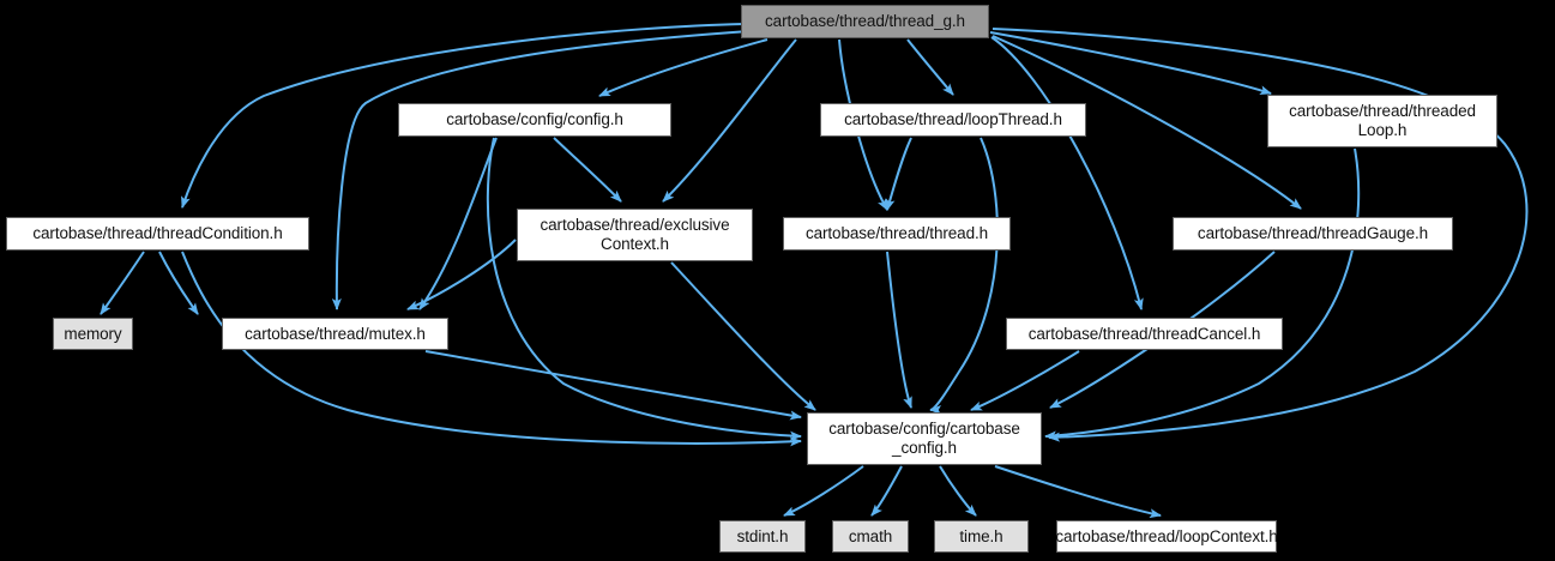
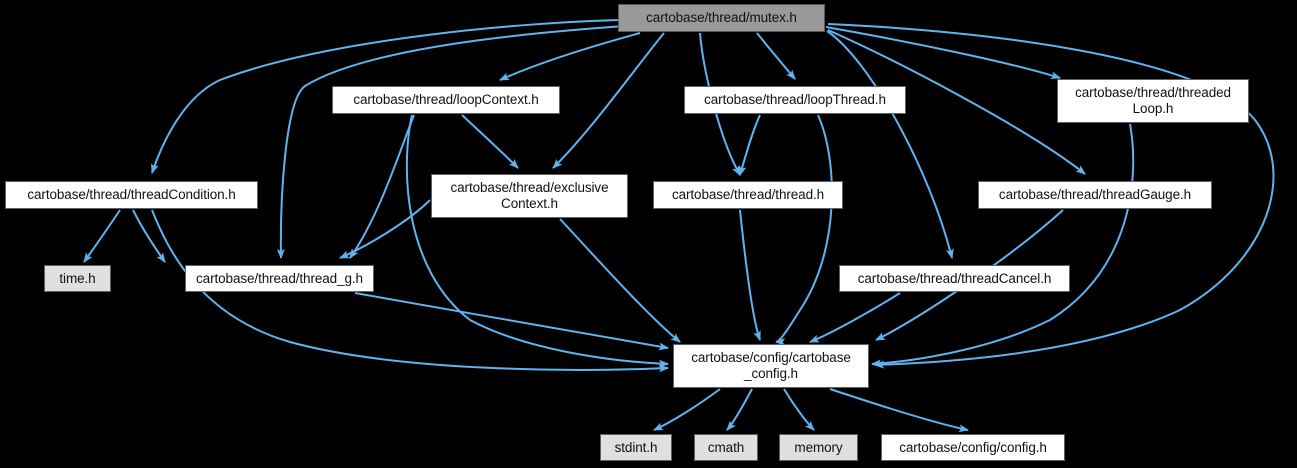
- cartobase/thread/thread_g.h
+ cartobase/thread/mutex.h
- cartobase/config/config.h
+ cartobase/thread/loopContext.h
  cartobase/thread/loopThread.h
  cartobase/thread/threaded
  Loop.h
  cartobase/thread/threadCondition.h
  cartobase/thread/exclusive
  Context.h
  cartobase/thread/thread.h
  cartobase/thread/threadGauge.h
- memory
+ time.h
- cartobase/thread/mutex.h
+ cartobase/thread/thread_g.h
  cartobase/thread/threadCancel.h
  cartobase/config/cartobase
  _config.h
  stdint.h
  cmath
- time.h
+ memory
- cartobase/thread/loopContext.h
+ cartobase/config/config.h
